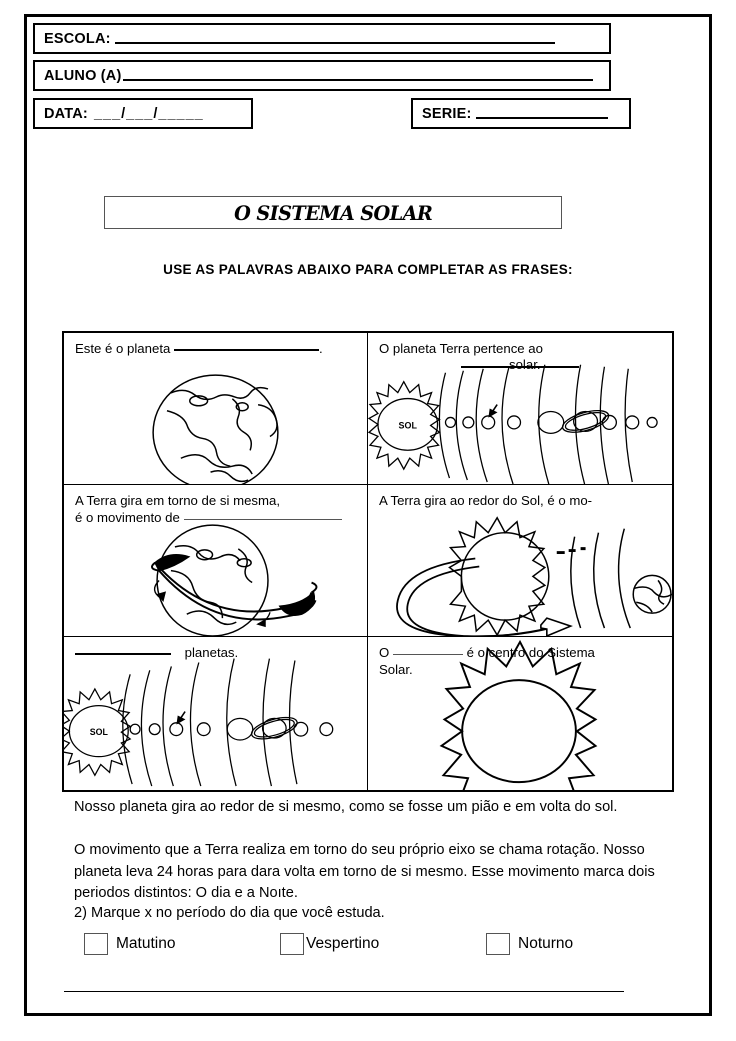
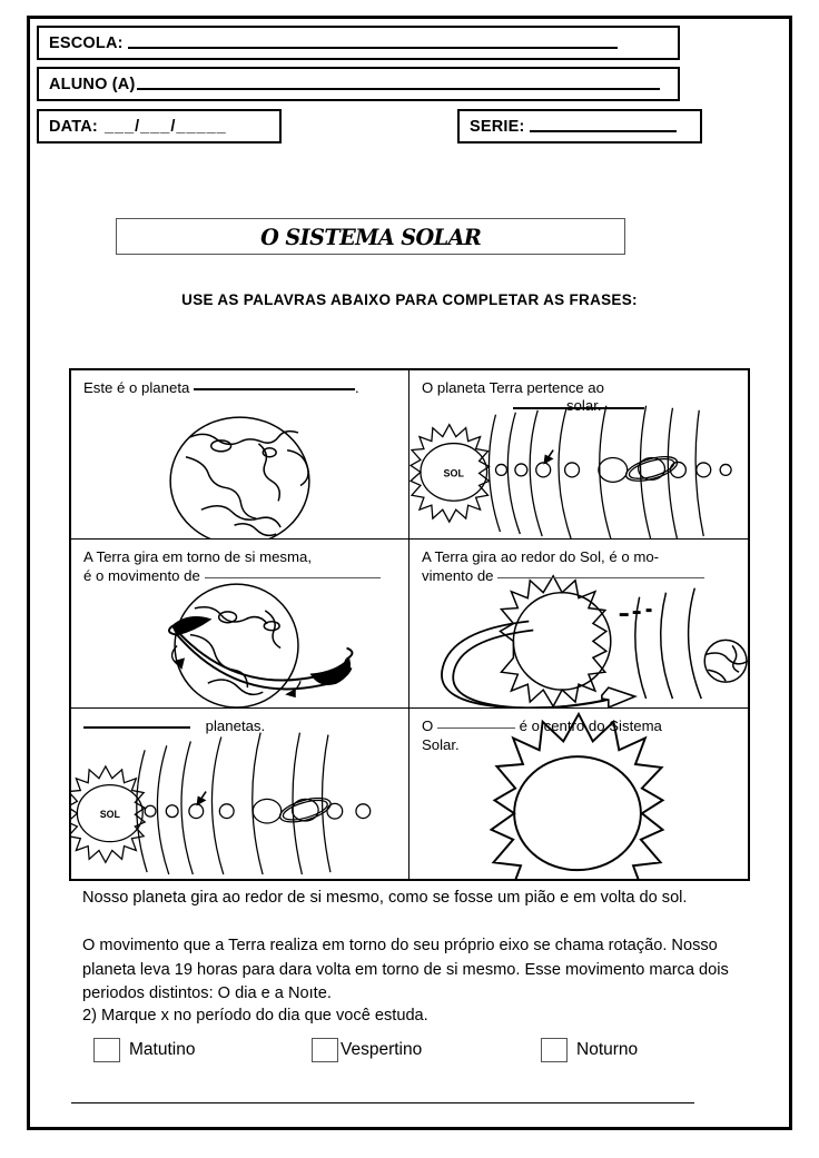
  ESCOLA:
  ALUNO (A)
  DATA:
  ___/___/_____
  SERIE:
  O SISTEMA SOLAR
  USE AS PALAVRAS ABAIXO PARA COMPLETAR AS FRASES:
  Este é o planeta .
  O planeta Terra pertence ao
  solar.
  SOL
  A Terra gira em torno de si mesma,
  é o movimento de
  A Terra gira ao redor do Sol, é o mo-
+ vimento de
  planetas.
  SOL
  O é o centro do Sistema
  Solar.
  Nosso planeta gira ao redor de si mesmo, como se fosse um pião e em volta do sol.
- O movimento que a Terra realiza em torno do seu próprio eixo se chama rotação. Nosso planeta leva 24 horas para dara volta em torno de si mesmo. Esse movimento marca dois periodos distintos: O dia e a Noıte.
+ O movimento que a Terra realiza em torno do seu próprio eixo se chama rotação. Nosso planeta leva 19 horas para dara volta em torno de si mesmo. Esse movimento marca dois periodos distintos: O dia e a Noıte.
  2) Marque x no período do dia que você estuda.
  Matutino
  Vespertino
  Noturno
